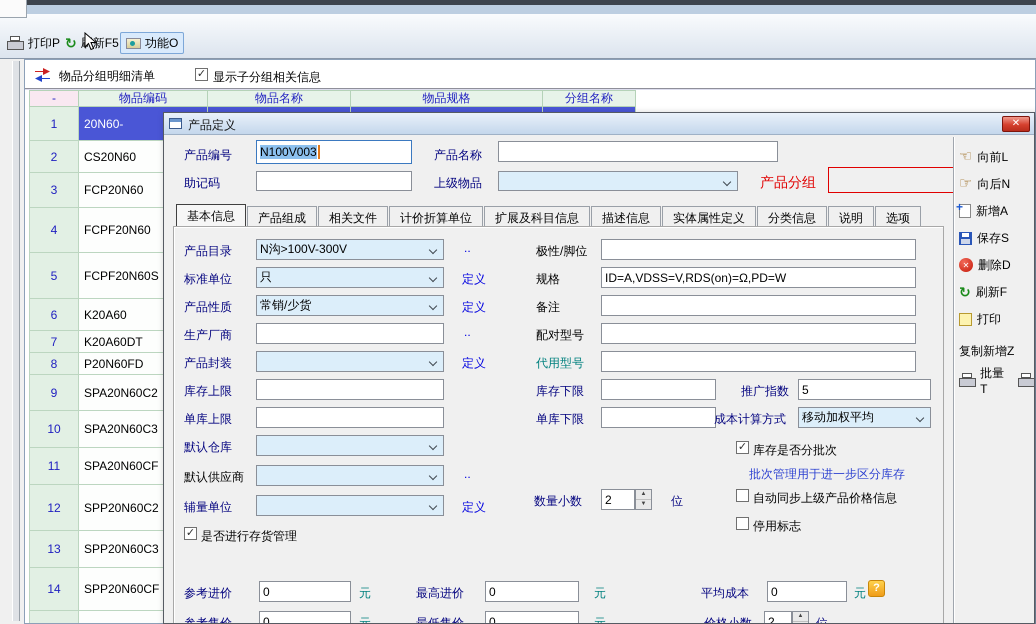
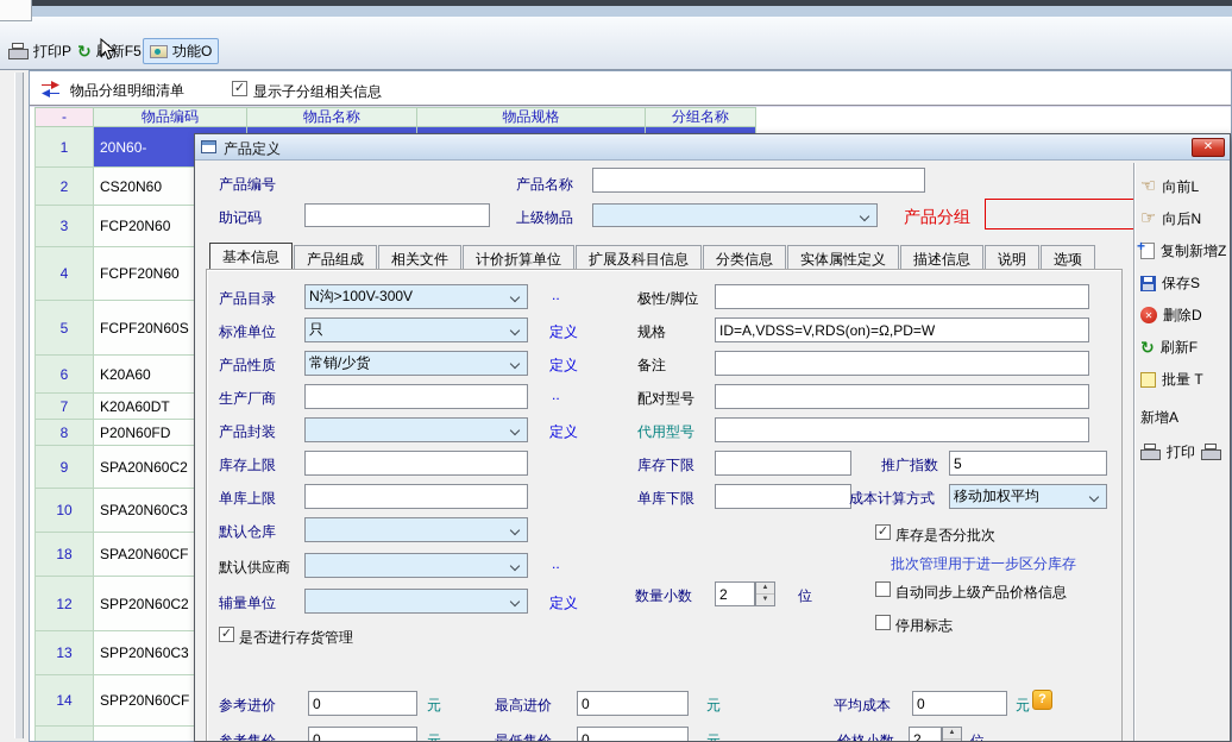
  打印P
  ↻
  新F5
  功能O
  物品分组明细清单
  ✓
  显示子分组相关信息
  -
  物品编码
  物品名称
  物品规格
  分组名称
  1
  20N60-
  2
  CS20N60
  3
  FCP20N60
  4
  FCPF20N60
  5
  FCPF20N60S
  6
  K20A60
  7
  K20A60DT
  8
  P20N60FD
  9
  SPA20N60C2
  10
  SPA20N60C3
- 11
+ 18
  SPA20N60CF
  12
  SPP20N60C2
  13
  SPP20N60C3
  14
  SPP20N60CF
  产品定义
  ✕
  产品编号
- N100V003
  产品名称
  助记码
  上级物品
  产品分组
  基本信息
  产品组成
  相关文件
  计价折算单位
  扩展及科目信息
- 描述信息
+ 分类信息
  实体属性定义
- 分类信息
+ 描述信息
  说明
  选项
  产品目录
  N沟>100V-300V
  ..
  标准单位
  只
  定义
  产品性质
  常销/少货
  定义
  生产厂商
  ..
  产品封装
  定义
  库存上限
  单库上限
  默认仓库
  默认供应商
  ..
  辅量单位
  定义
  ✓
  是否进行存货管理
  极性/脚位
  规格
  ID=A,VDSS=V,RDS(on)=Ω,PD=W
  备注
  配对型号
  代用型号
  库存下限
  推广指数
  5
  单库下限
  成本计算方式
  移动加权平均
  ✓
  库存是否分批次
  批次管理用于进一步区分库存
  数量小数
  2
  位
  自动同步上级产品价格信息
  停用标志
  参考进价
  0
  元
  最高进价
  0
  元
  平均成本
  0
  元
  ?
  0
  0
  2
  ☜
  向前L
  ☞
  向后N
  +
- 新增A
+ 复制新增Z
  保存S
  ✕
  删除D
  ↻
  刷新F
- 打印
+ 批量 T
- 复制新增Z
+ 新增A
- 批量 T
+ 打印
